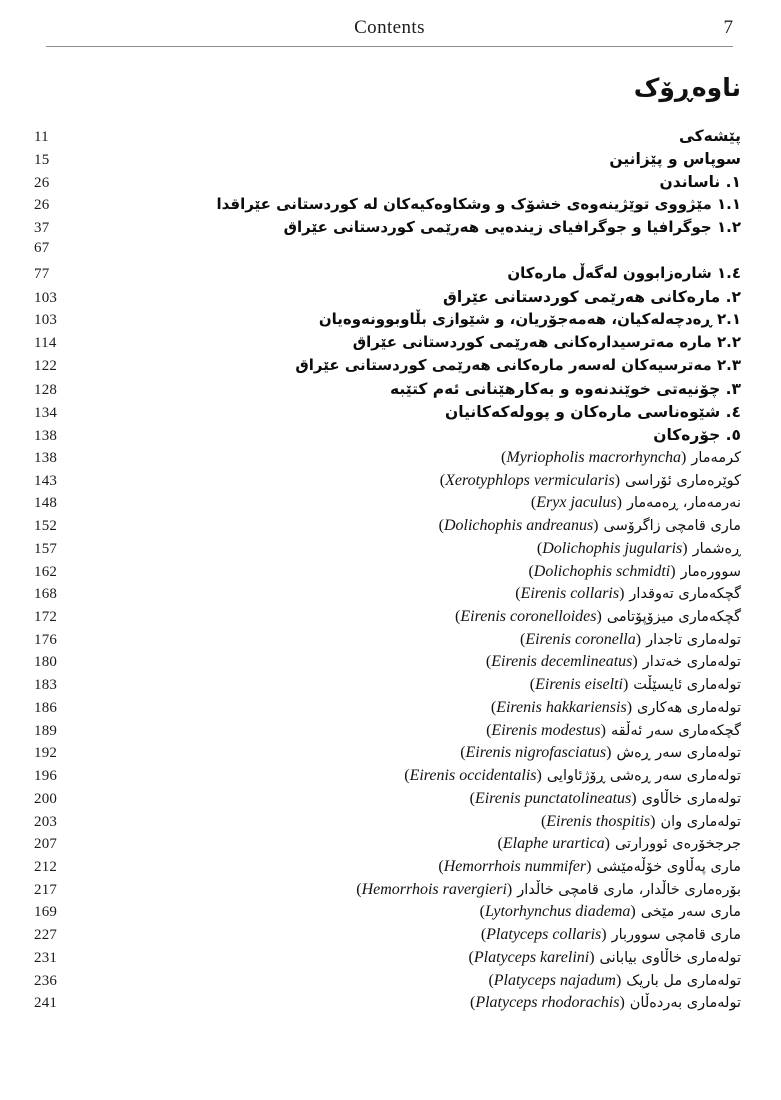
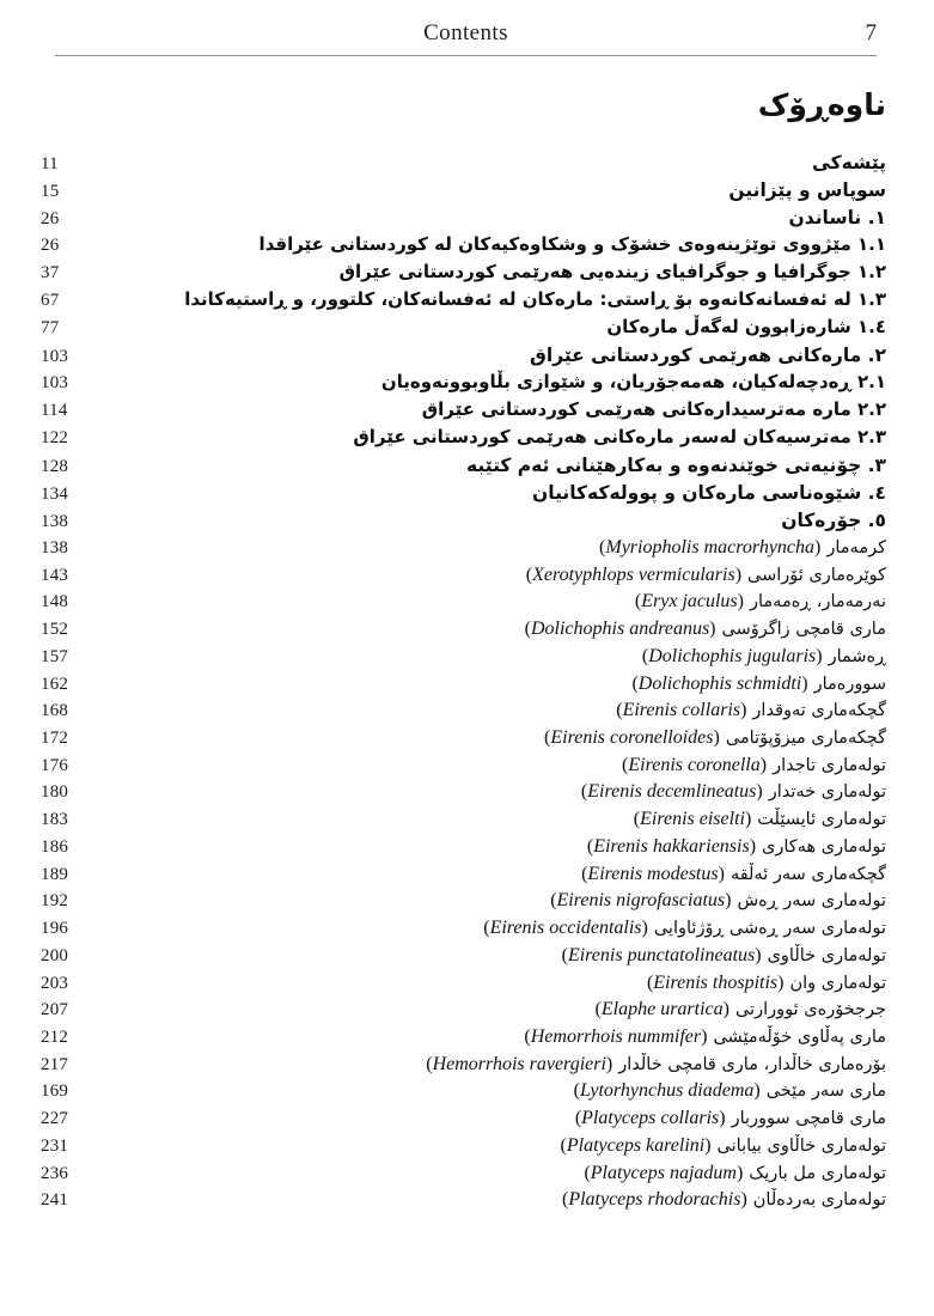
  Contents
  7
  ناوەڕۆک
  11
  پێشەکی
  15
  سوپاس و پێزانین
  26
  ١. ناساندن
  26
  ١.١ مێژووی توێژینەوەی خشۆک و وشکاوەکیەکان لە کوردستانی عێراقدا
  37
  ١.٢ جوگرافیا و جوگرافیای زیندەیی هەرێمی کوردستانی عێراق
  67
+ ١.٣ لە ئەفسانەکانەوە بۆ ڕاستی: مارەکان لە ئەفسانەکان، کلتوور، و ڕاستیەکاندا
  77
  ١.٤ شارەزابوون لەگەڵ مارەکان
  103
  ٢. مارەکانی هەرێمی کوردستانی عێراق
  103
  ٢.١ ڕەدچەلەکیان، هەمەجۆریان، و شێوازی بڵاوبوونەوەیان
  114
  ٢.٢ مارە مەترسیدارەکانی هەرێمی کوردستانی عێراق
  122
  ٢.٣ مەترسیەکان لەسەر مارەکانی هەرێمی کوردستانی عێراق
  128
  ٣. چۆنیەتی خوێندنەوە و بەکارهێنانی ئەم کتێبە
  134
  ٤. شێوەناسی مارەکان و پوولەکەکانیان
  138
  ٥. جۆرەکان
  138
  کرمەمار(Myriopholis macrorhyncha)
  143
  کوێرەماری ئۆراسی(Xerotyphlops vermicularis)
  148
  نەرمەمار، ڕەمەمار(Eryx jaculus)
  152
  ماری قامچی زاگرۆسی(Dolichophis andreanus)
  157
  ڕەشمار(Dolichophis jugularis)
  162
  سوورەمار(Dolichophis schmidti)
  168
  گچکەماری تەوقدار(Eirenis collaris)
  172
  گچکەماری میزۆپۆتامی(Eirenis coronelloides)
  176
  تولەماری تاجدار(Eirenis coronella)
  180
  تولەماری خەتدار(Eirenis decemlineatus)
  183
  تولەماری ئایسێڵت(Eirenis eiselti)
  186
  تولەماری هەکاری(Eirenis hakkariensis)
  189
  گچکەماری سەر ئەڵقە(Eirenis modestus)
  192
  تولەماری سەر ڕەش(Eirenis nigrofasciatus)
  196
  تولەماری سەر ڕەشی ڕۆژئاوایی(Eirenis occidentalis)
  200
  تولەماری خاڵاوی(Eirenis punctatolineatus)
  203
  تولەماری وان(Eirenis thospitis)
  207
  جرجخۆرەی ئوورارتی(Elaphe urartica)
  212
  ماری پەڵاوی خۆڵەمێشی(Hemorrhois nummifer)
  217
  بۆرەماری خاڵدار، ماری قامچی خاڵدار(Hemorrhois ravergieri)
  169
  ماری سەر مێخی(Lytorhynchus diadema)
  227
  ماری قامچی سووربار(Platyceps collaris)
  231
  تولەماری خاڵاوی بیابانی(Platyceps karelini)
  236
  تولەماری مل باریک(Platyceps najadum)
  241
  تولەماری بەردەڵان(Platyceps rhodorachis)
